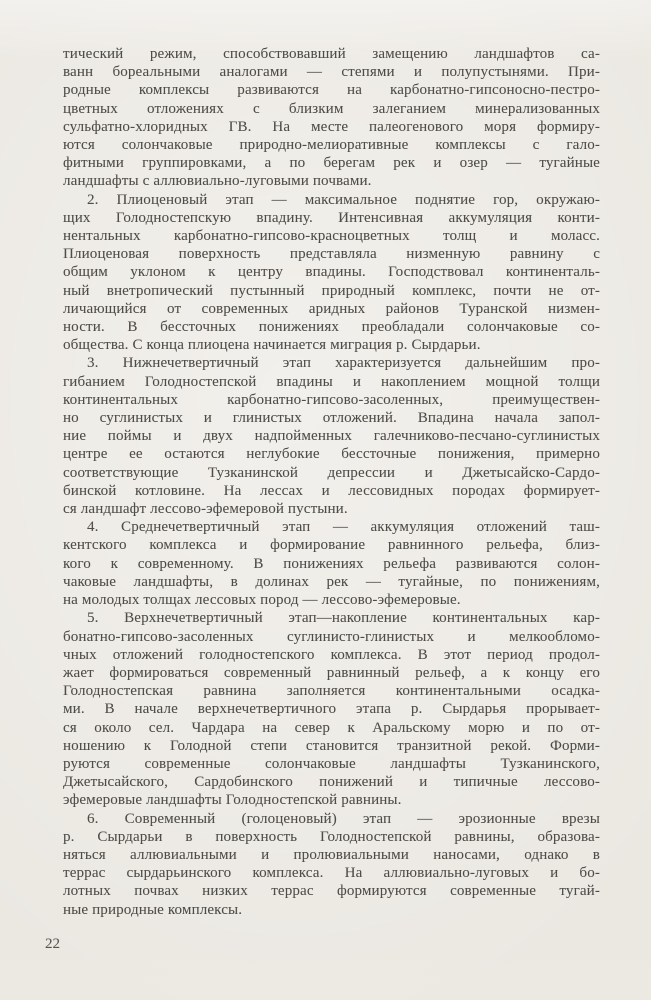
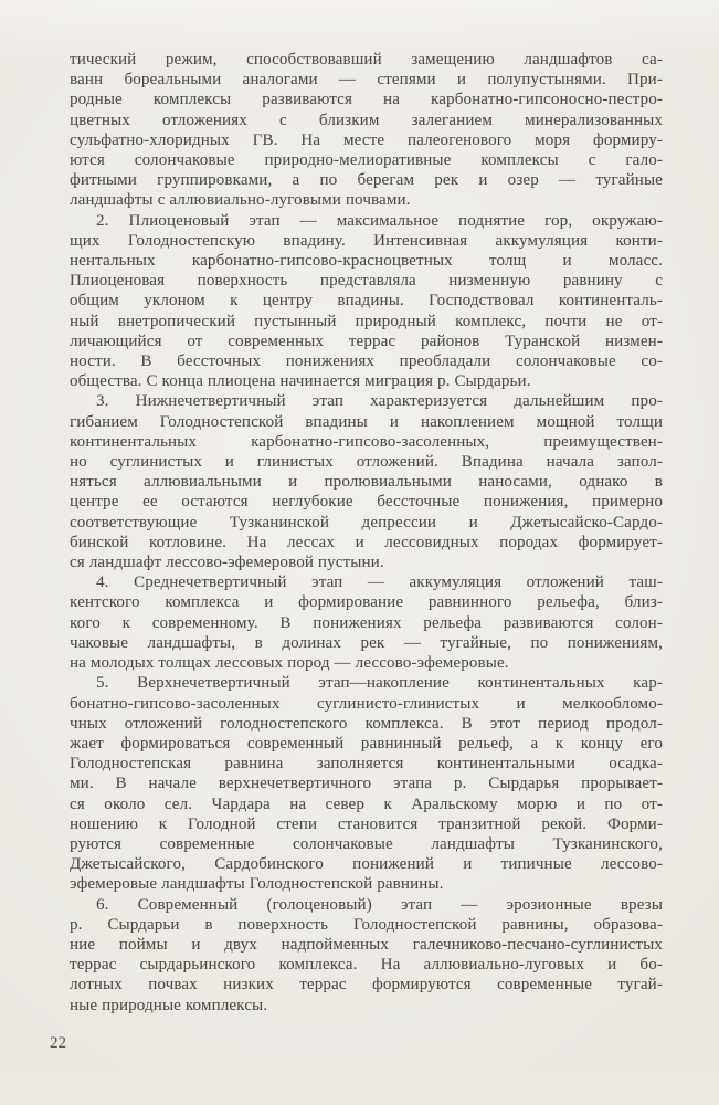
  тический режим, способствовавший замещению ландшафтов са-
  ванн бореальными аналогами — степями и полупустынями. При-
  родные комплексы развиваются на карбонатно-гипсоносно-пестро-
  цветных отложениях с близким залеганием минерализованных
  сульфатно-хлоридных ГВ. На месте палеогенового моря формиру-
  ются солончаковые природно-мелиоративные комплексы с гало-
  фитными группировками, а по берегам рек и озер — тугайные
  ландшафты с аллювиально-луговыми почвами.
  2. Плиоценовый этап — максимальное поднятие гор, окружаю-
  щих Голодностепскую впадину. Интенсивная аккумуляция конти-
  нентальных карбонатно-гипсово-красноцветных толщ и моласс.
  Плиоценовая поверхность представляла низменную равнину с
  общим уклоном к центру впадины. Господствовал континенталь-
  ный внетропический пустынный природный комплекс, почти не от-
- личающийся от современных аридных районов Туранской низмен-
+ личающийся от современных террас районов Туранской низмен-
  ности. В бессточных понижениях преобладали солончаковые со-
  общества. С конца плиоцена начинается миграция р. Сырдарьи.
  3. Нижнечетвертичный этап характеризуется дальнейшим про-
  гибанием Голодностепской впадины и накоплением мощной толщи
  континентальных карбонатно-гипсово-засоленных, преимуществен-
  но суглинистых и глинистых отложений. Впадина начала запол-
- ние поймы и двух надпойменных галечниково-песчано-суглинистых
+ няться аллювиальными и пролювиальными наносами, однако в
  центре ее остаются неглубокие бессточные понижения, примерно
  соответствующие Тузканинской депрессии и Джетысайско-Сардо-
  бинской котловине. На лессах и лессовидных породах формирует-
  ся ландшафт лессово-эфемеровой пустыни.
  4. Среднечетвертичный этап — аккумуляция отложений таш-
  кентского комплекса и формирование равнинного рельефа, близ-
  кого к современному. В понижениях рельефа развиваются солон-
  чаковые ландшафты, в долинах рек — тугайные, по понижениям,
  на молодых толщах лессовых пород — лессово-эфемеровые.
  5. Верхнечетвертичный этап—накопление континентальных кар-
  бонатно-гипсово-засоленных суглинисто-глинистых и мелкообломо-
  чных отложений голодностепского комплекса. В этот период продол-
  жает формироваться современный равнинный рельеф, а к концу его
  Голодностепская равнина заполняется континентальными осадка-
  ми. В начале верхнечетвертичного этапа р. Сырдарья прорывает-
  ся около сел. Чардара на север к Аральскому морю и по от-
  ношению к Голодной степи становится транзитной рекой. Форми-
  руются современные солончаковые ландшафты Тузканинского,
  Джетысайского, Сардобинского понижений и типичные лессово-
  эфемеровые ландшафты Голодностепской равнины.
  6. Современный (голоценовый) этап — эрозионные врезы
  р. Сырдарьи в поверхность Голодностепской равнины, образова-
- няться аллювиальными и пролювиальными наносами, однако в
+ ние поймы и двух надпойменных галечниково-песчано-суглинистых
  террас сырдарьинского комплекса. На аллювиально-луговых и бо-
  лотных почвах низких террас формируются современные тугай-
  ные природные комплексы.
  22
